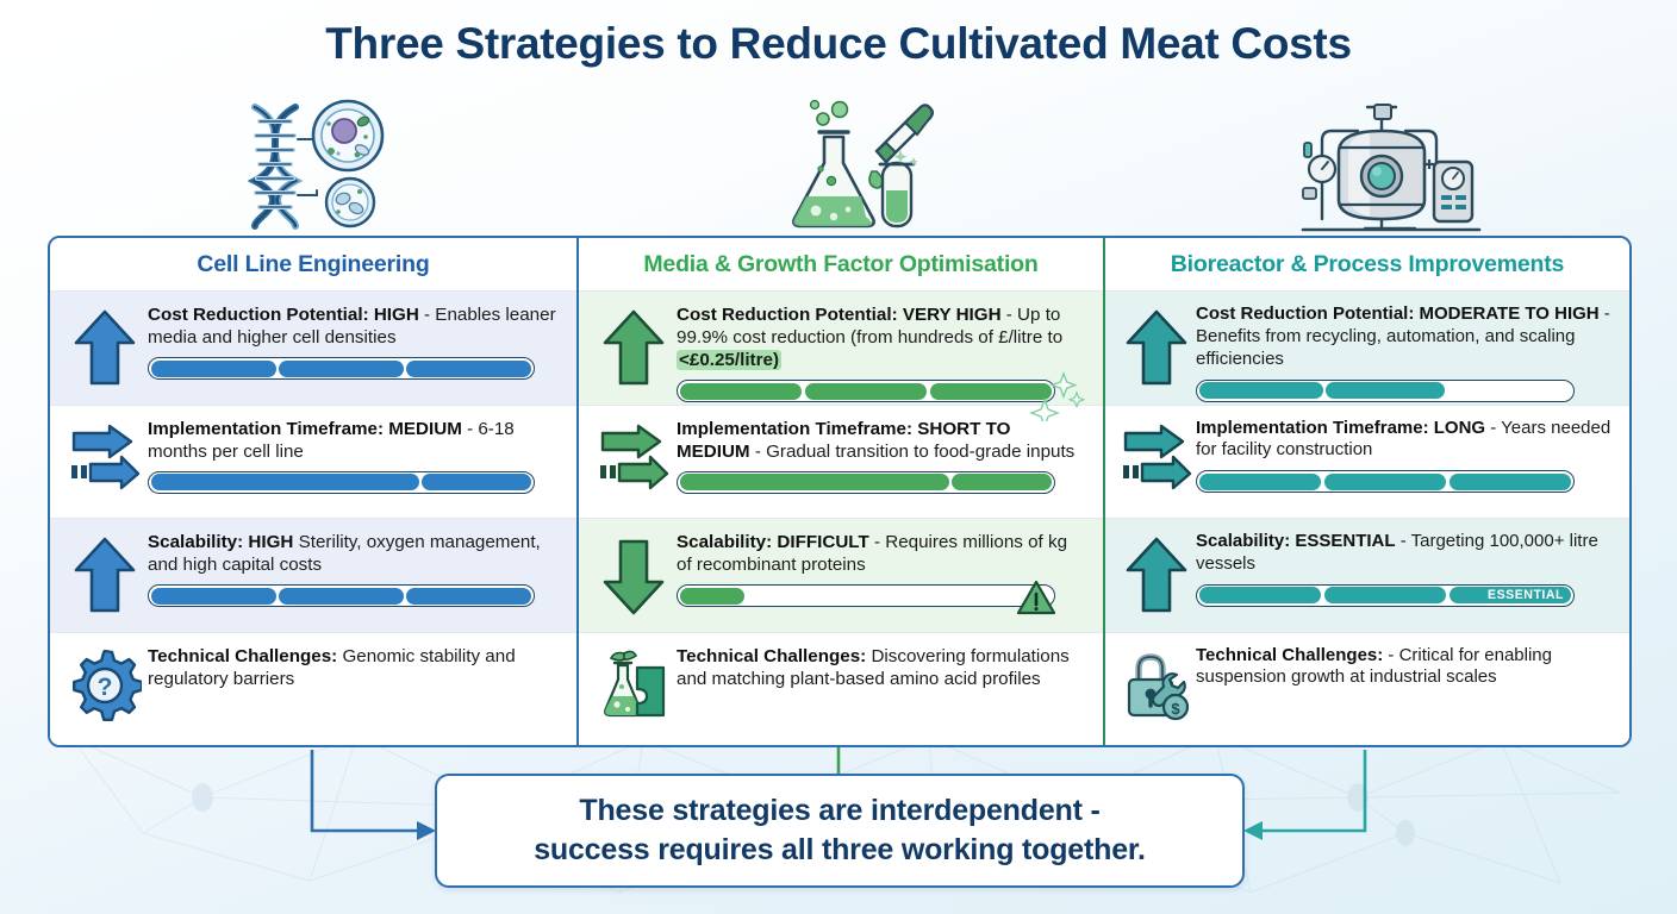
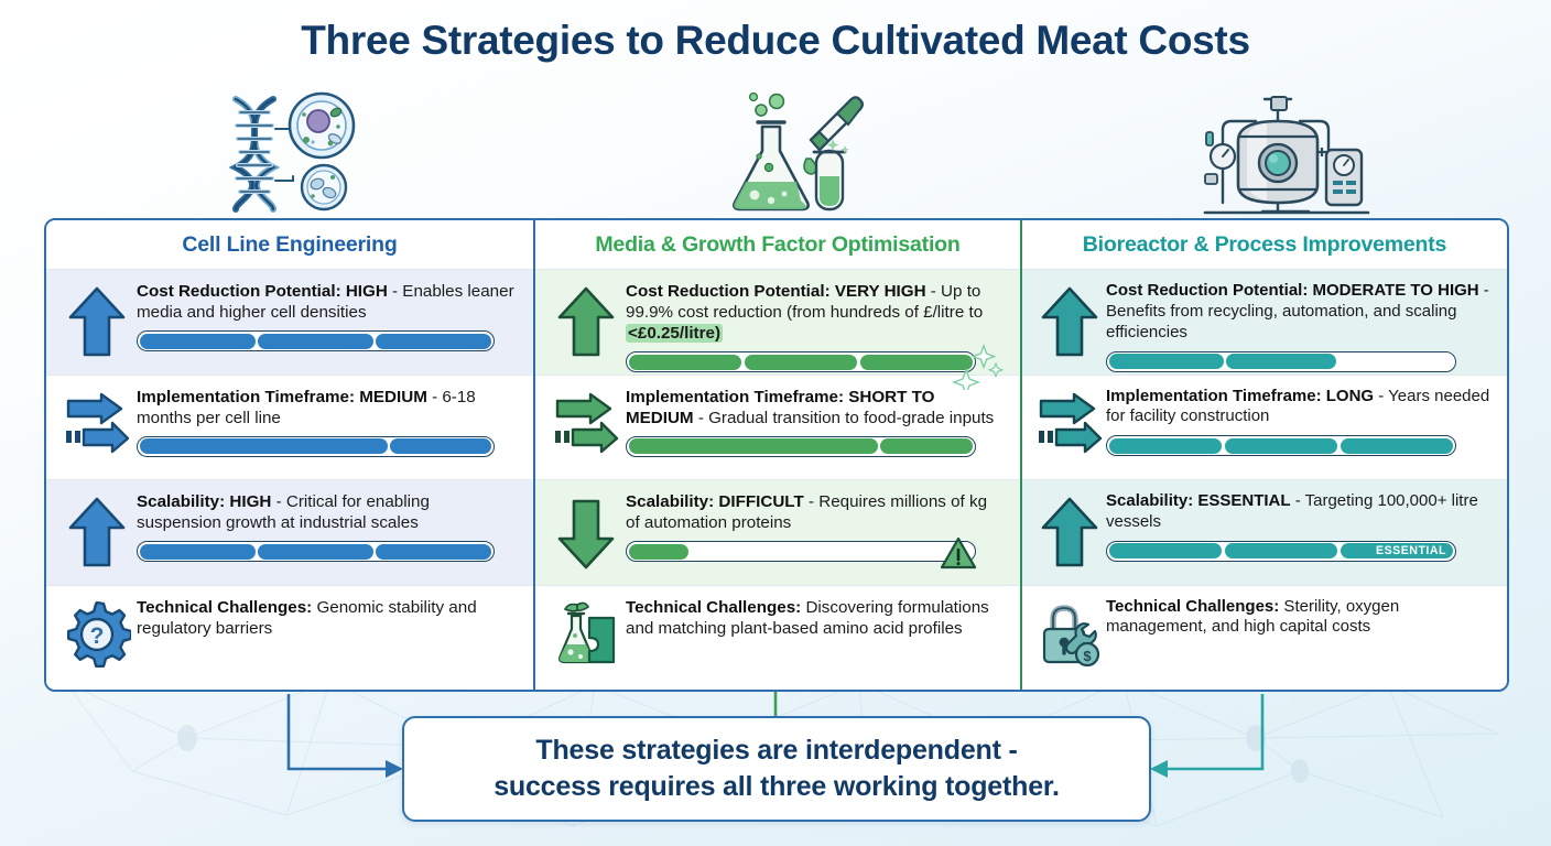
  Three Strategies to Reduce Cultivated Meat Costs
  Cell Line Engineering
  Cost Reduction Potential: HIGH - Enables leaner media and higher cell densities
  Implementation Timeframe: MEDIUM - 6-18 months per cell line
- Scalability: HIGH Sterility, oxygen management, and high capital costs
+ Scalability: HIGH - Critical for enabling suspension growth at industrial scales
  ?
  Technical Challenges: Genomic stability and regulatory barriers
  Media & Growth Factor Optimisation
  Cost Reduction Potential: VERY HIGH - Up to 99.9% cost reduction (from hundreds of £/litre to <£0.25/litre)
  Implementation Timeframe: SHORT TO MEDIUM - Gradual transition to food-grade inputs
- Scalability: DIFFICULT - Requires millions of kg of recombinant proteins
+ Scalability: DIFFICULT - Requires millions of kg of automation proteins
  Technical Challenges: Discovering formulations and matching plant-based amino acid profiles
  Bioreactor & Process Improvements
  Cost Reduction Potential: MODERATE TO HIGH - Benefits from recycling, automation, and scaling efficiencies
  Implementation Timeframe: LONG - Years needed for facility construction
  Scalability: ESSENTIAL - Targeting 100,000+ litre vessels
  ESSENTIAL
  $
- Technical Challenges: - Critical for enabling suspension growth at industrial scales
+ Technical Challenges: Sterility, oxygen management, and high capital costs
  These strategies are interdependent -
  success requires all three working together.
